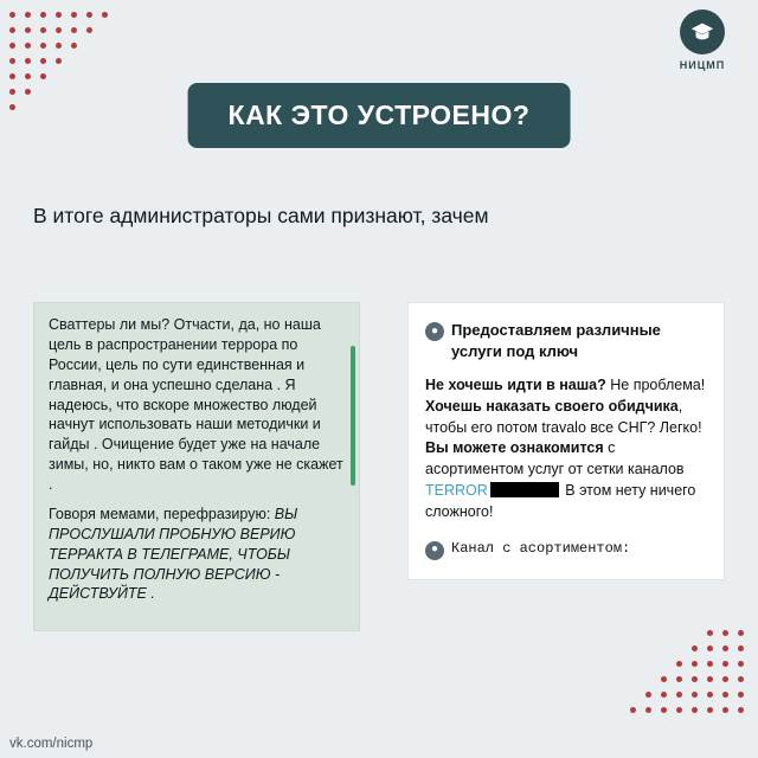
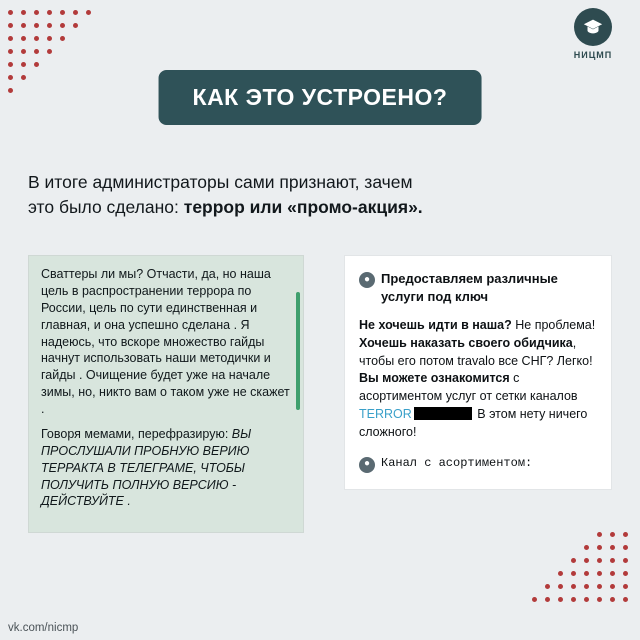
  НИЦМП
  КАК ЭТО УСТРОЕНО?
  В итоге администраторы сами признают, зачем
+ это было сделано: террор или «промо-акция».
- Сваттеры ли мы? Отчасти, да, но наша цель в распространении террора по России, цель по сути единственная и главная, и она успешно сделана . Я надеюсь, что вскоре множество людей начнут использовать наши методички и гайды . Очищение будет уже на начале зимы, но, никто вам о таком уже не скажет .
+ Сваттеры ли мы? Отчасти, да, но наша цель в распространении террора по России, цель по сути единственная и главная, и она успешно сделана . Я надеюсь, что вскоре множество гайды начнут использовать наши методички и гайды . Очищение будет уже на начале зимы, но, никто вам о таком уже не скажет .
  Говоря мемами, перефразирую: ВЫ ПРОСЛУШАЛИ ПРОБНУЮ ВЕРИЮ ТЕРРАКТА В ТЕЛЕГРАМЕ, ЧТОБЫ ПОЛУЧИТЬ ПОЛНУЮ ВЕРСИЮ - ДЕЙСТВУЙТЕ .
  ●
  Предоставляем различные услуги под ключ
  Не хочешь идти в наша? Не проблема! Хочешь наказать своего обидчика, чтобы его потом travalo все СНГ? Легко! Вы можете ознакомится с асортиментом услуг от сетки каналов TERROR В этом нету ничего сложного!
  ●
  Канал с асортиментом:
  vk.com/nicmp
